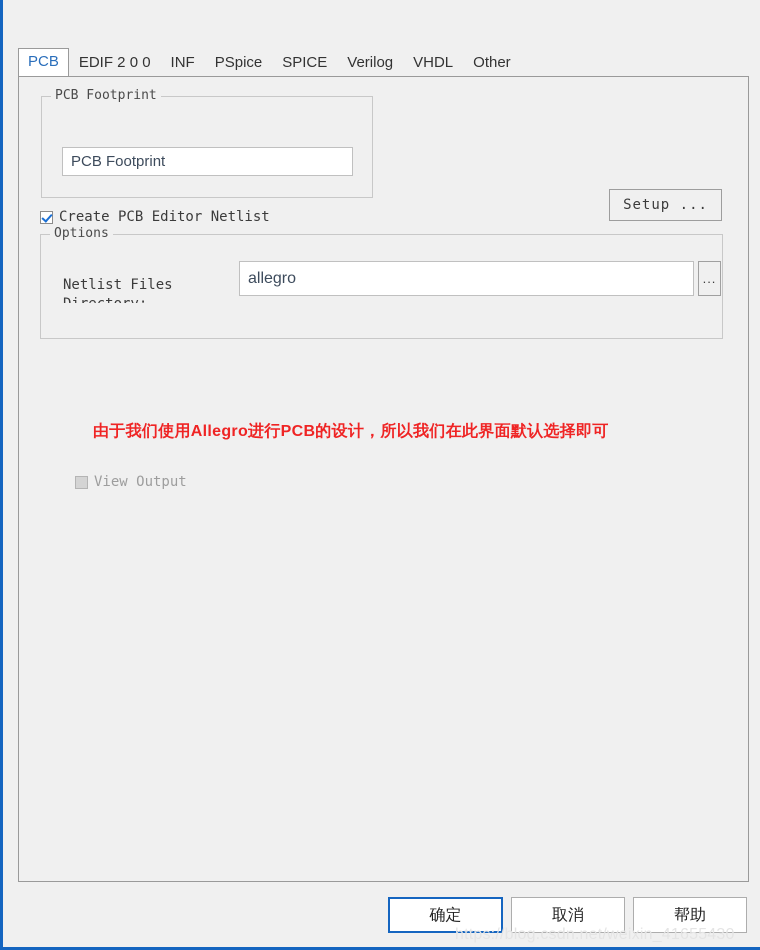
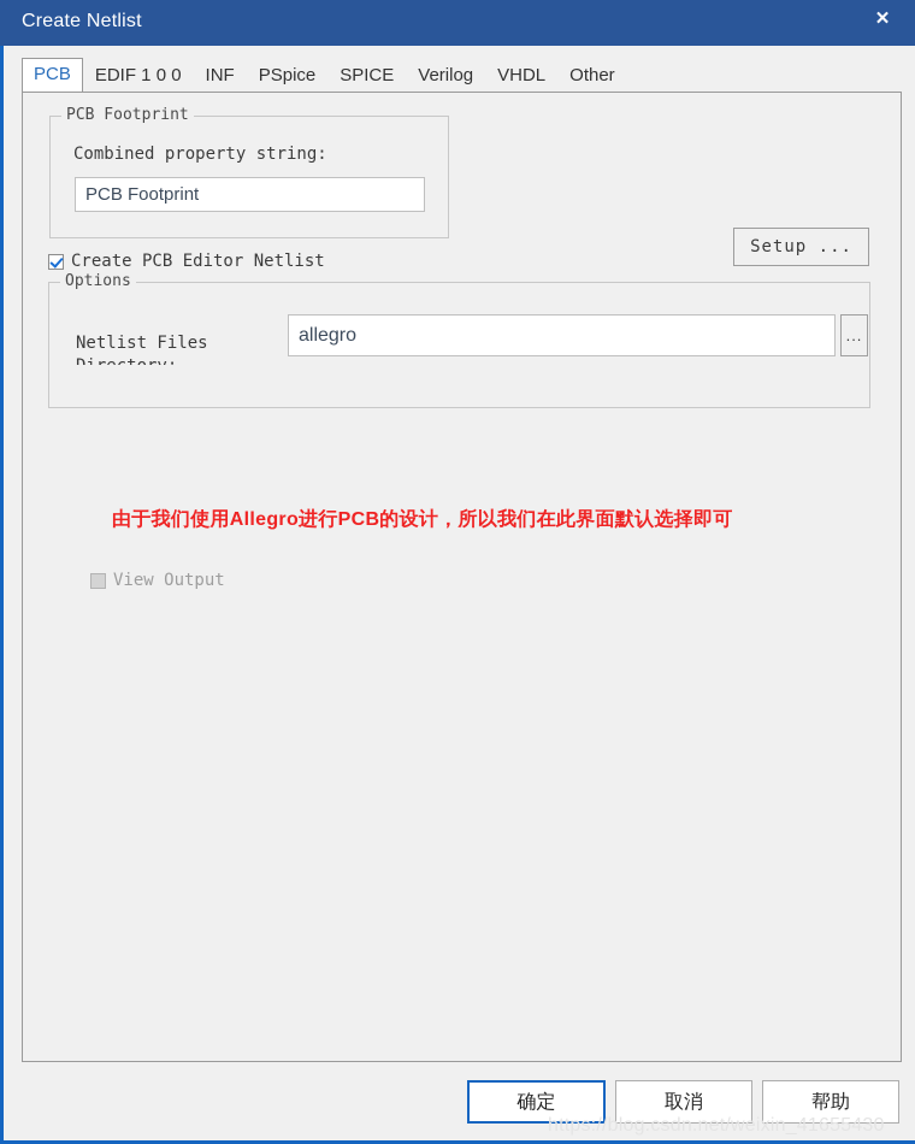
+ Create Netlist
+ ✕
  PCB
- EDIF 2 0 0
+ EDIF 1 0 0
  INF
  PSpice
  SPICE
  Verilog
  VHDL
  Other
  PCB Footprint
+ Combined property string:
  PCB Footprint
  Create PCB Editor Netlist
  Setup ...
  Options
  allegro
  ...
  View Output
  由于我们使用Allegro进行PCB的设计，所以我们在此界面默认选择即可
  确定
  取消
  帮助
  https://blog.csdn.net/weixin_41655430
